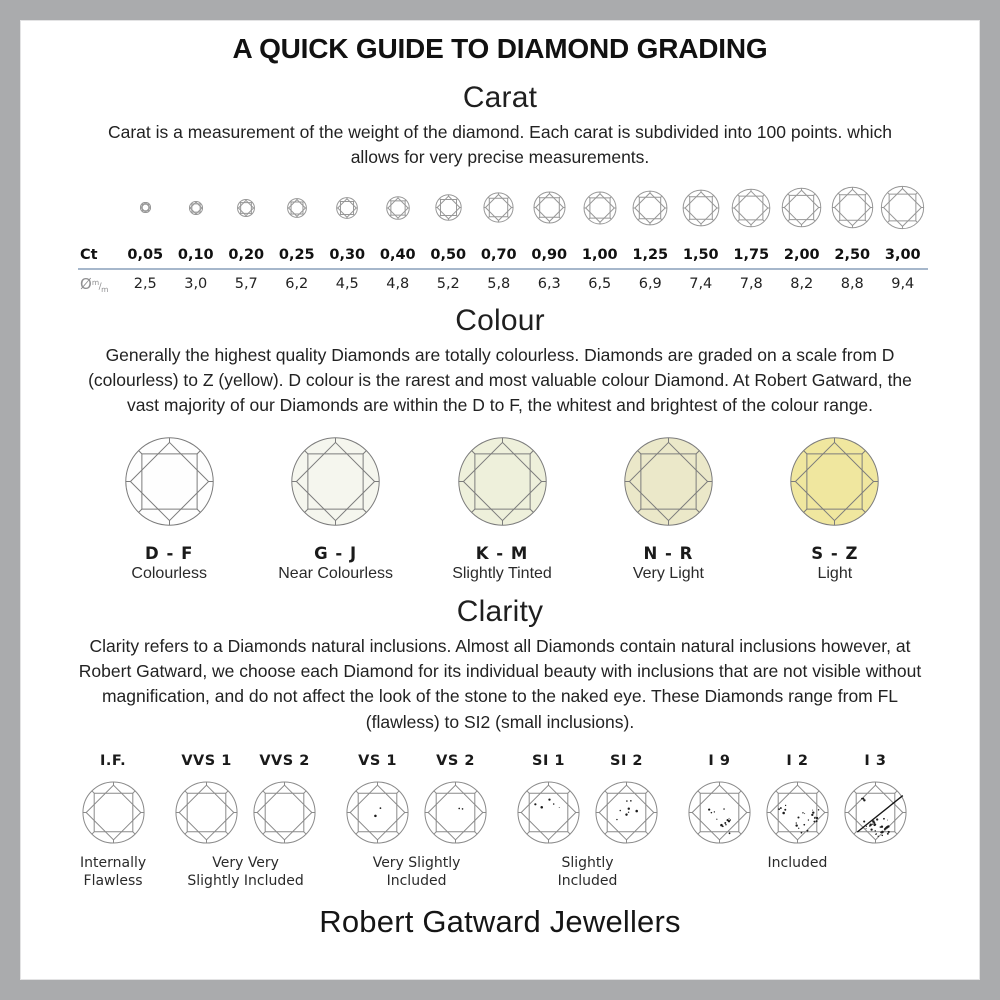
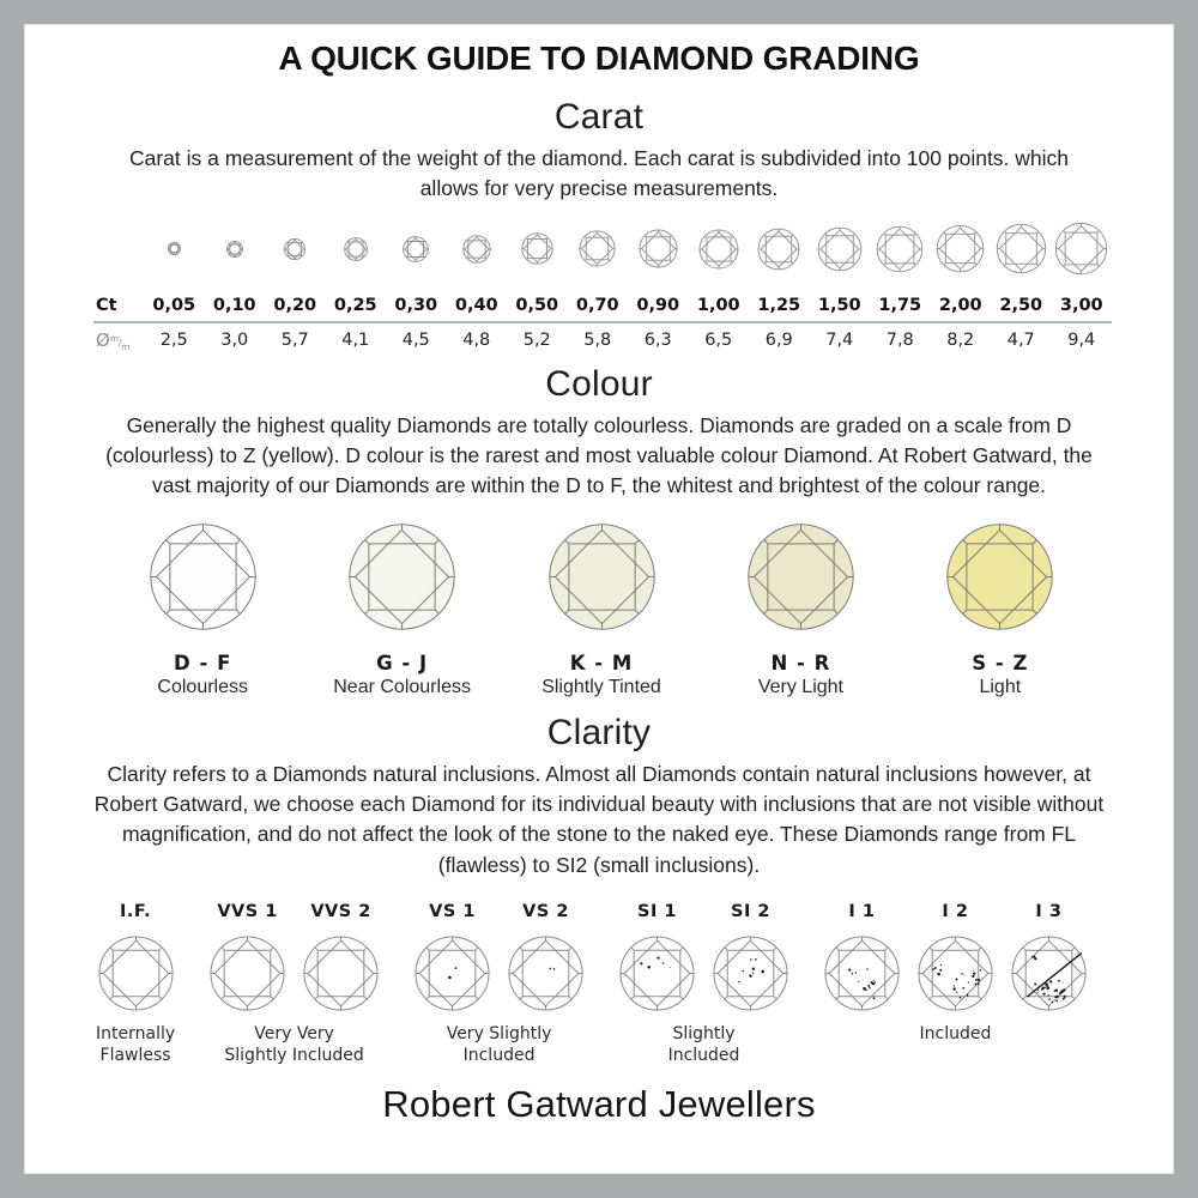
  A QUICK GUIDE TO DIAMOND GRADING
  Carat
  Carat is a measurement of the weight of the diamond. Each carat is subdivided into 100 points. which
  allows for very precise measurements.
  Ct
  0,05
  0,10
  0,20
  0,25
  0,30
  0,40
  0,50
  0,70
  0,90
  1,00
  1,25
  1,50
  1,75
  2,00
  2,50
  3,00
  Øm/m
  2,5
  3,0
  5,7
- 6,2
+ 4,1
  4,5
  4,8
  5,2
  5,8
  6,3
  6,5
  6,9
  7,4
  7,8
  8,2
- 8,8
+ 4,7
  9,4
  Colour
  Generally the highest quality Diamonds are totally colourless. Diamonds are graded on a scale from D
  (colourless) to Z (yellow). D colour is the rarest and most valuable colour Diamond. At Robert Gatward, the
  vast majority of our Diamonds are within the D to F, the whitest and brightest of the colour range.
  D - F
  Colourless
  G - J
  Near Colourless
  K - M
  Slightly Tinted
  N - R
  Very Light
  S - Z
  Light
  Clarity
  Clarity refers to a Diamonds natural inclusions. Almost all Diamonds contain natural inclusions however, at
  Robert Gatward, we choose each Diamond for its individual beauty with inclusions that are not visible without
  magnification, and do not affect the look of the stone to the naked eye. These Diamonds range from FL
  (flawless) to SI2 (small inclusions).
  I.F.
  Internally
  Flawless
  VVS 1
  VVS 2
  Very Very
  Slightly Included
  VS 1
  VS 2
  Very Slightly
  Included
  SI 1
  SI 2
  Slightly
  Included
- I 9
+ I 1
  I 2
  I 3
  Included
  Robert Gatward Jewellers
